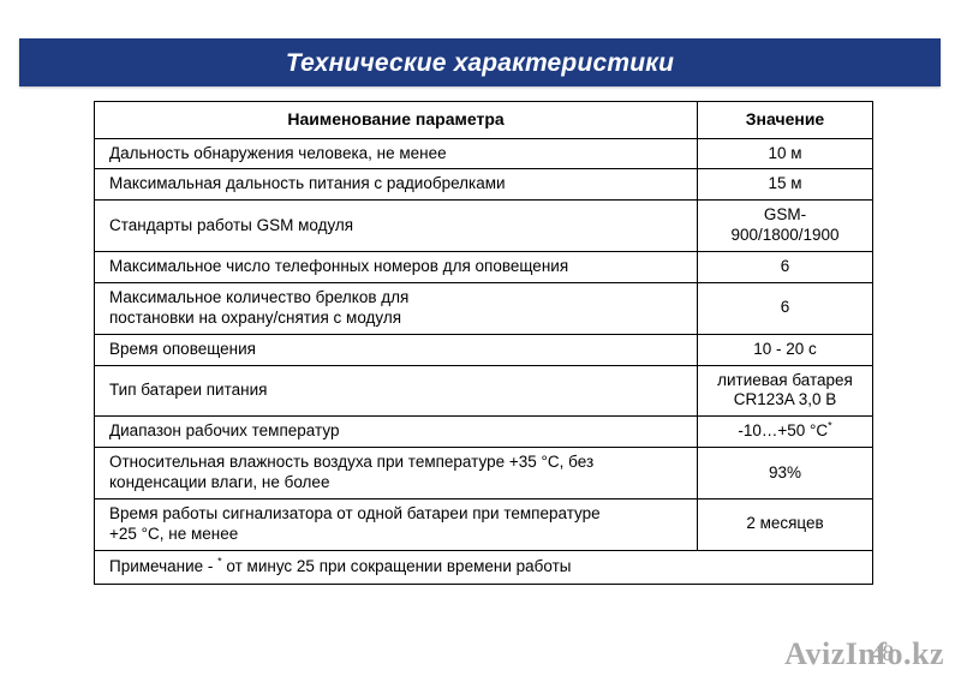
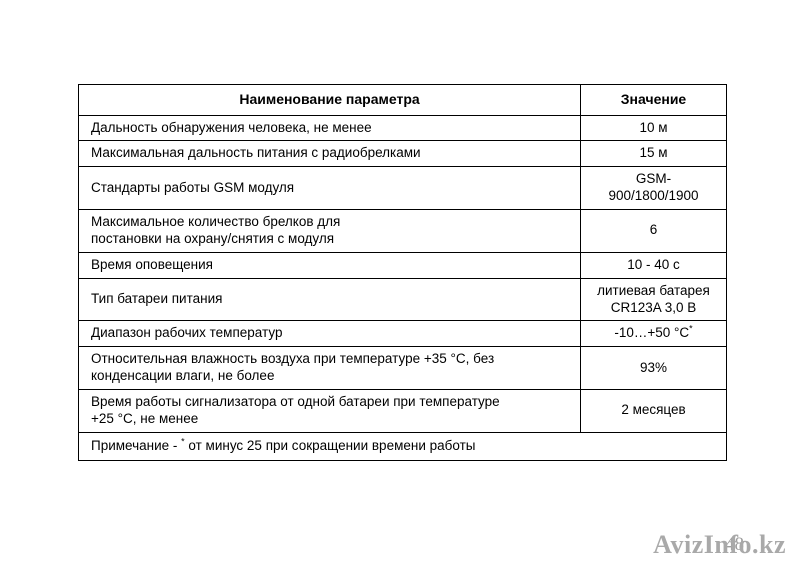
- Технические характеристики
  Наименование параметра	Значение
  Дальность обнаружения человека, не менее	10 м
  Максимальная дальность питания с радиобрелками	15 м
  Стандарты работы GSM модуля	GSM- 900/1800/1900
- Максимальное число телефонных номеров для оповещения	6
  Максимальное количество брелков для постановки на охрану/снятия с модуля	6
- Время оповещения	10 - 20 с
+ Время оповещения	10 - 40 с
  Тип батареи питания	литиевая батарея CR123A 3,0 В
  Диапазон рабочих температур	-10…+50 °C*
  Относительная влажность воздуха при температуре +35 °C, без конденсации влаги, не более	93%
  Время работы сигнализатора от одной батареи при температуре +25 °C, не менее	2 месяцев
  Примечание - * от минус 25 при сокращении времени работы
  48
  AvizInfo.kz
